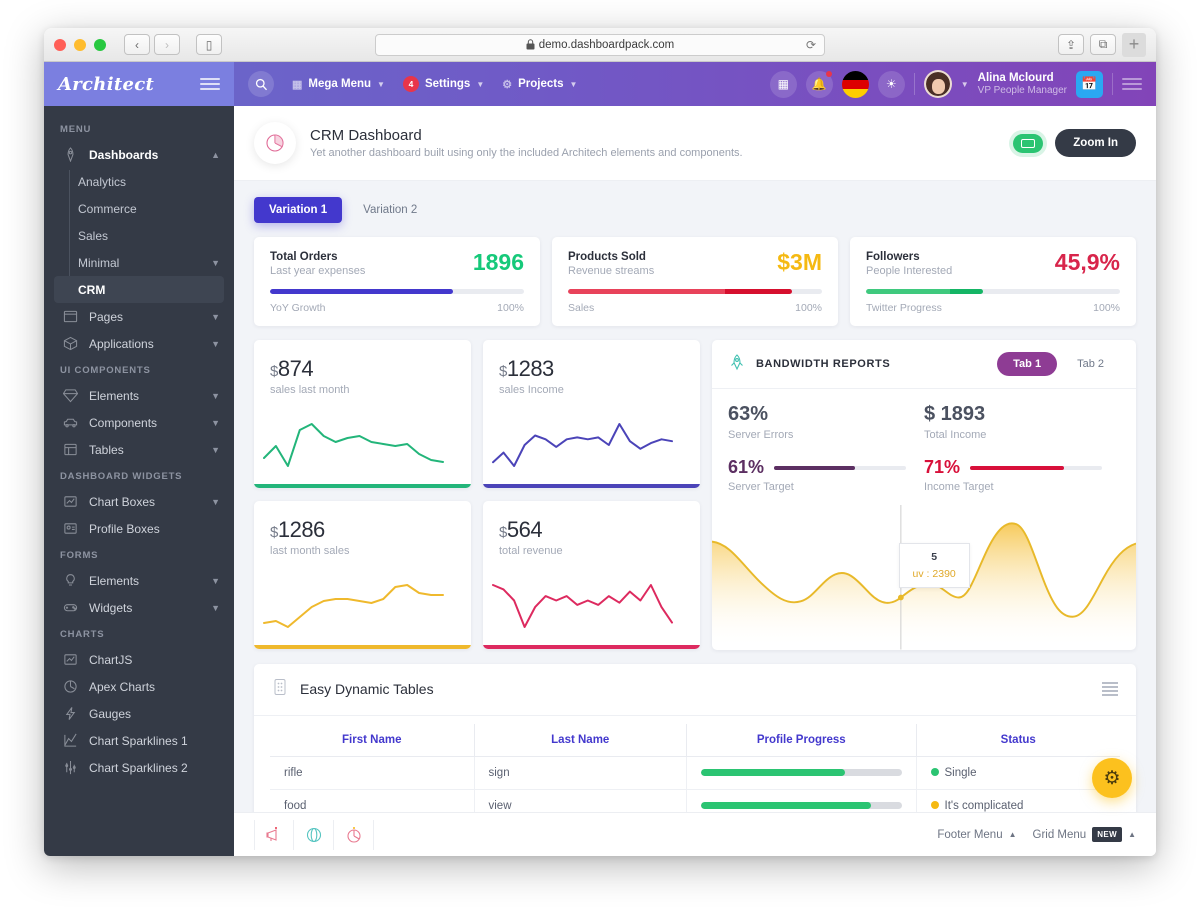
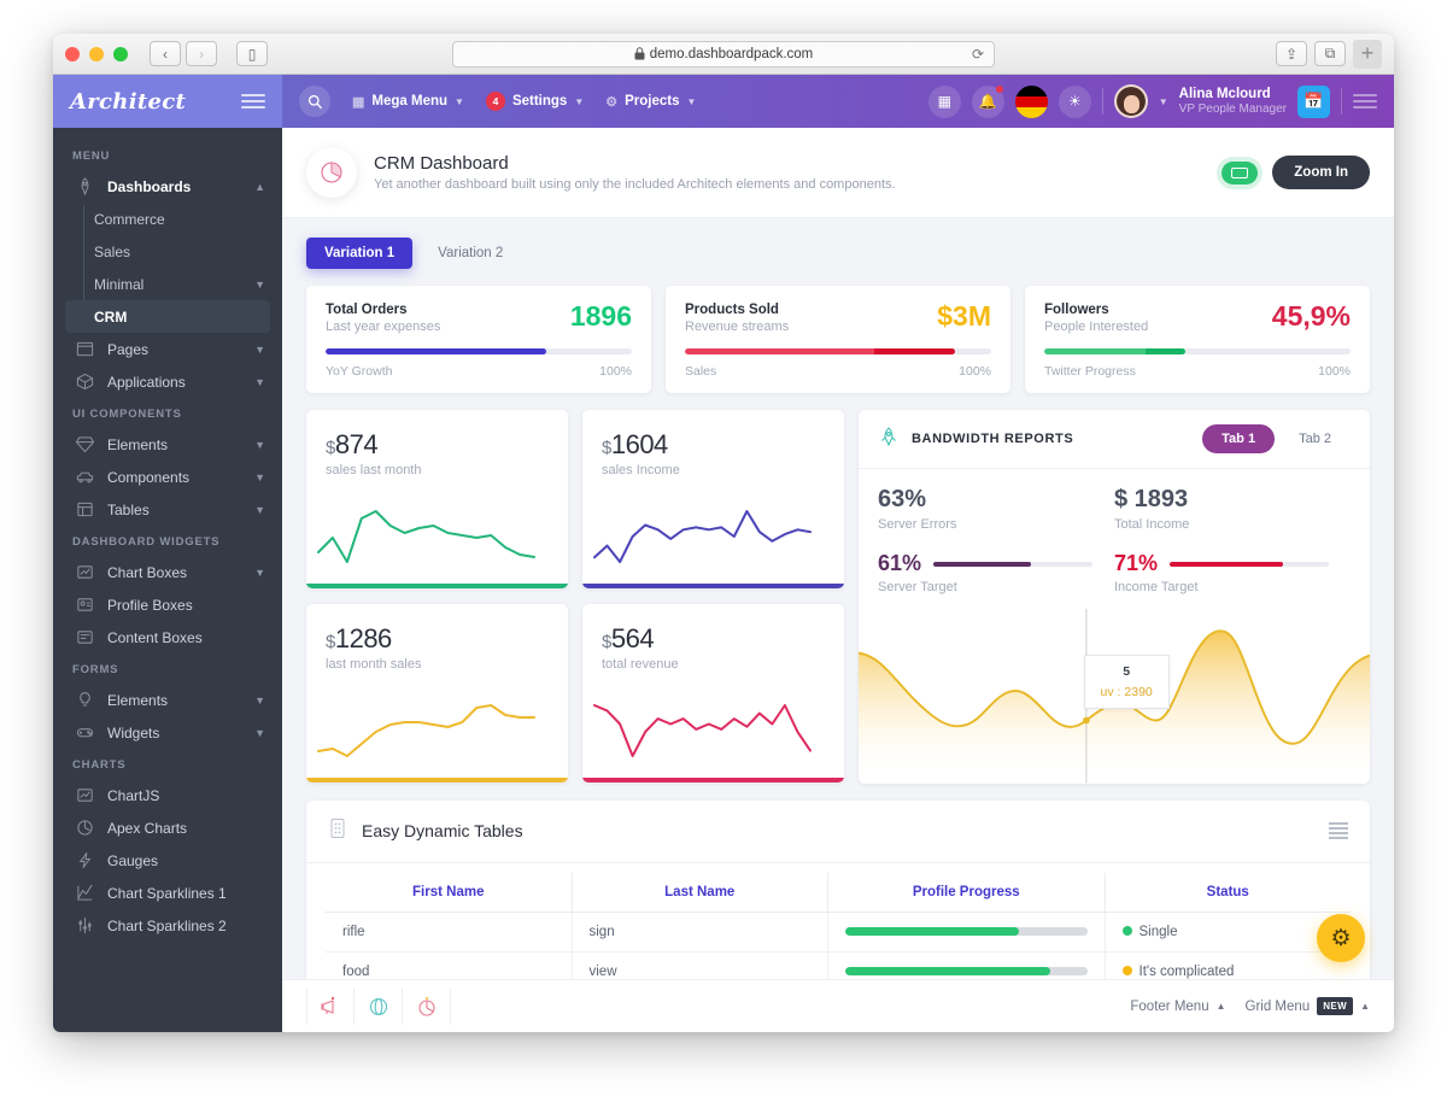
  ‹
  ›
  ▯
  demo.dashboardpack.com
  ⟳
  ⇪
  ⧉
  +
  Architect
  MENU
  Dashboards
  ▲
- Analytics
  Commerce
  Sales
  Minimal
  ▼
  CRM
  Pages
  ▼
  Applications
  ▼
  UI COMPONENTS
  Elements
  ▼
  Components
  ▼
  Tables
  ▼
  DASHBOARD WIDGETS
  Chart Boxes
  ▼
  Profile Boxes
+ Content Boxes
  FORMS
  Elements
  ▼
  Widgets
  ▼
  CHARTS
  ChartJS
  Apex Charts
  Gauges
  Chart Sparklines 1
  Chart Sparklines 2
  ▦
  Mega Menu
  ▼
  4
  Settings
  ▼
  ⚙
  Projects
  ▼
  ▦
  🔔
  ☀
  ▼
  Alina Mclourd
  VP People Manager
  📅
  CRM Dashboard
  Yet another dashboard built using only the included Architech elements and components.
  Zoom In
  Variation 1
  Variation 2
  Total Orders
  Last year expenses
  1896
  YoY Growth
  100%
  Products Sold
  Revenue streams
  $3M
  Sales
  100%
  Followers
  People Interested
  45,9%
  Twitter Progress
  100%
  $874
  sales last month
- $1283
+ $1604
  sales Income
  $1286
  last month sales
  $564
  total revenue
  BANDWIDTH REPORTS
  Tab 1
  Tab 2
  63%
  Server Errors
  $ 1893
  Total Income
  61%
  Server Target
  71%
  Income Target
  5
  uv : 2390
  Easy Dynamic Tables
  First Name	Last Name	Profile Progress	Status
  rifle	sign		Single
  food	view		It's complicated
  Footer Menu
  ▲
  Grid Menu
  NEW
  ▲
  ⚙
